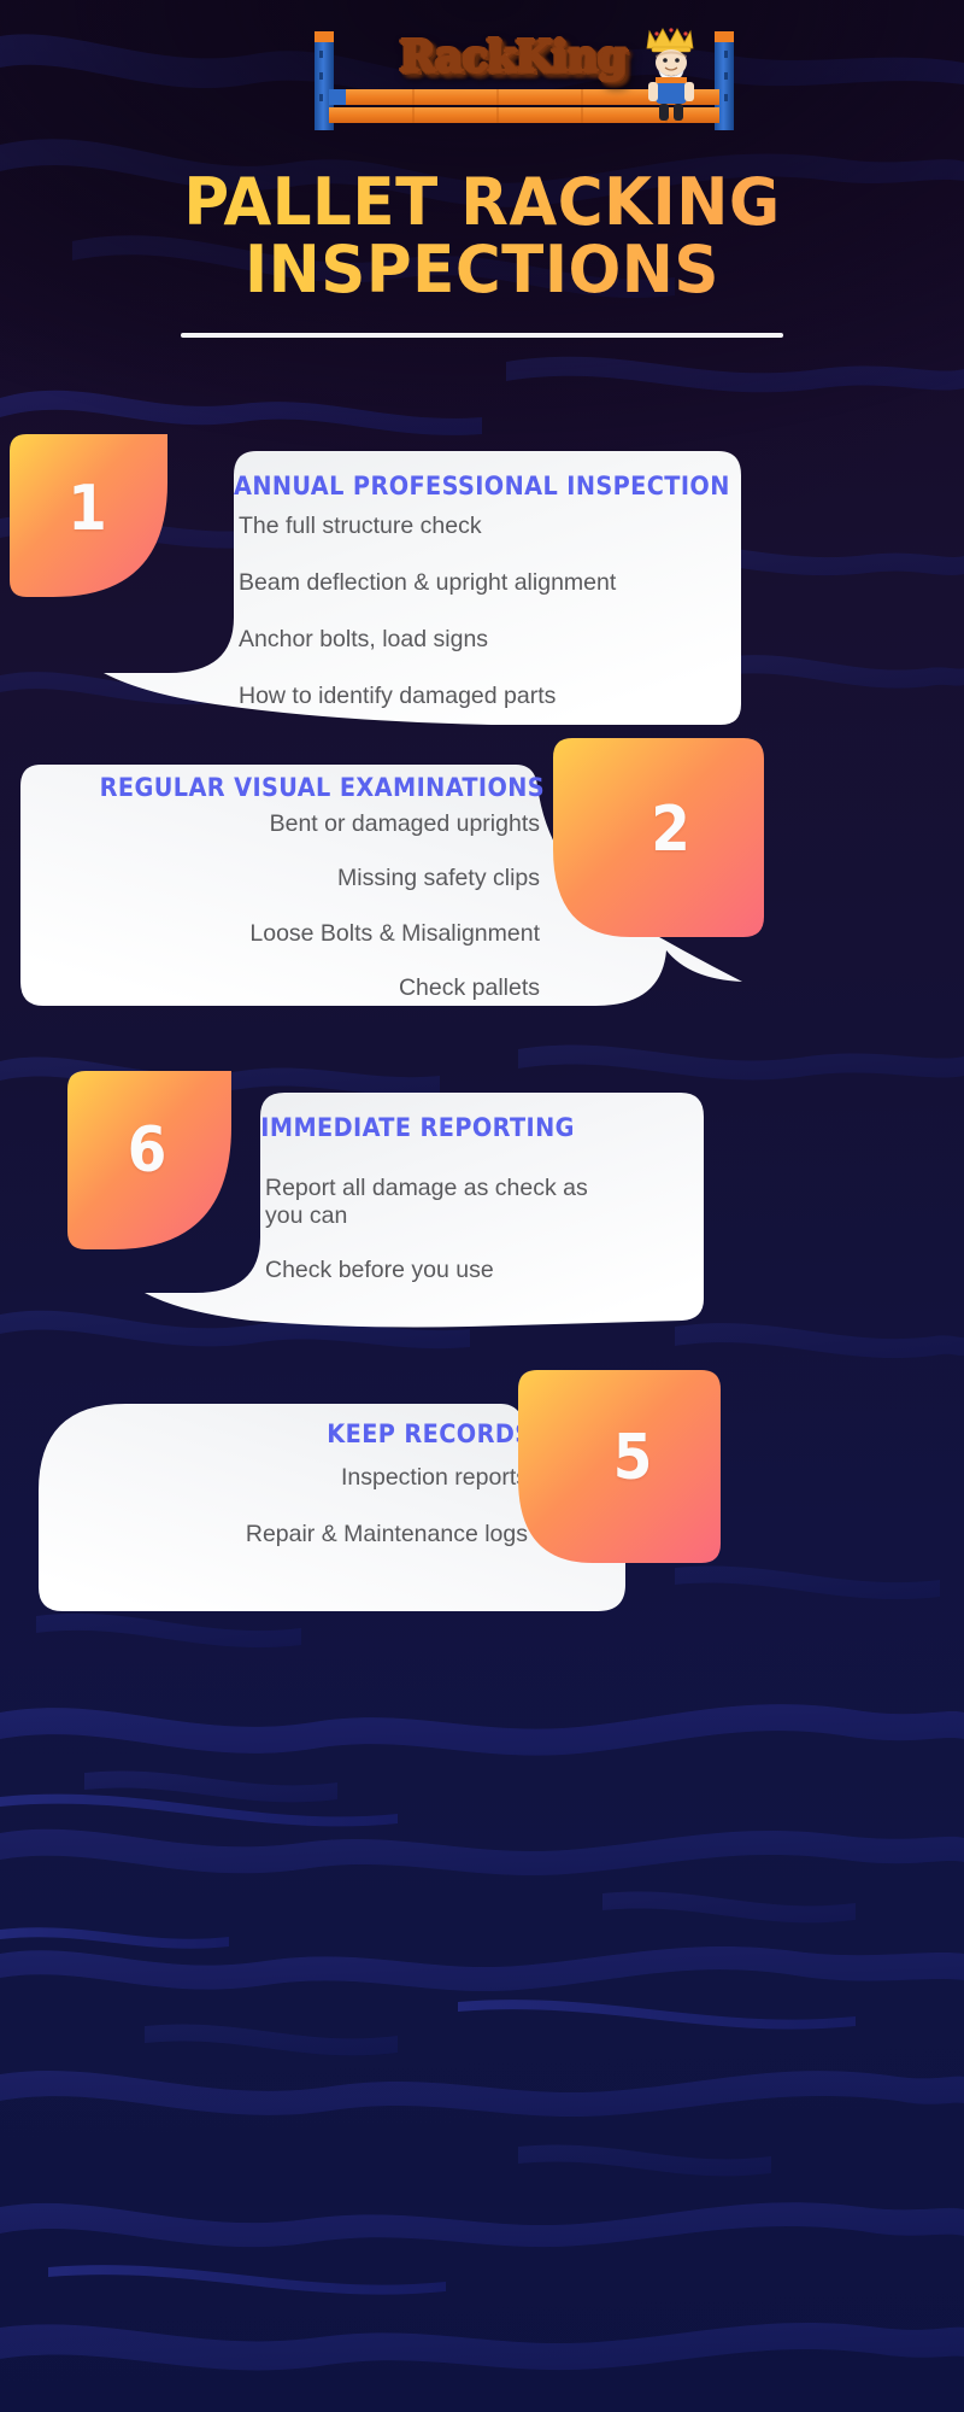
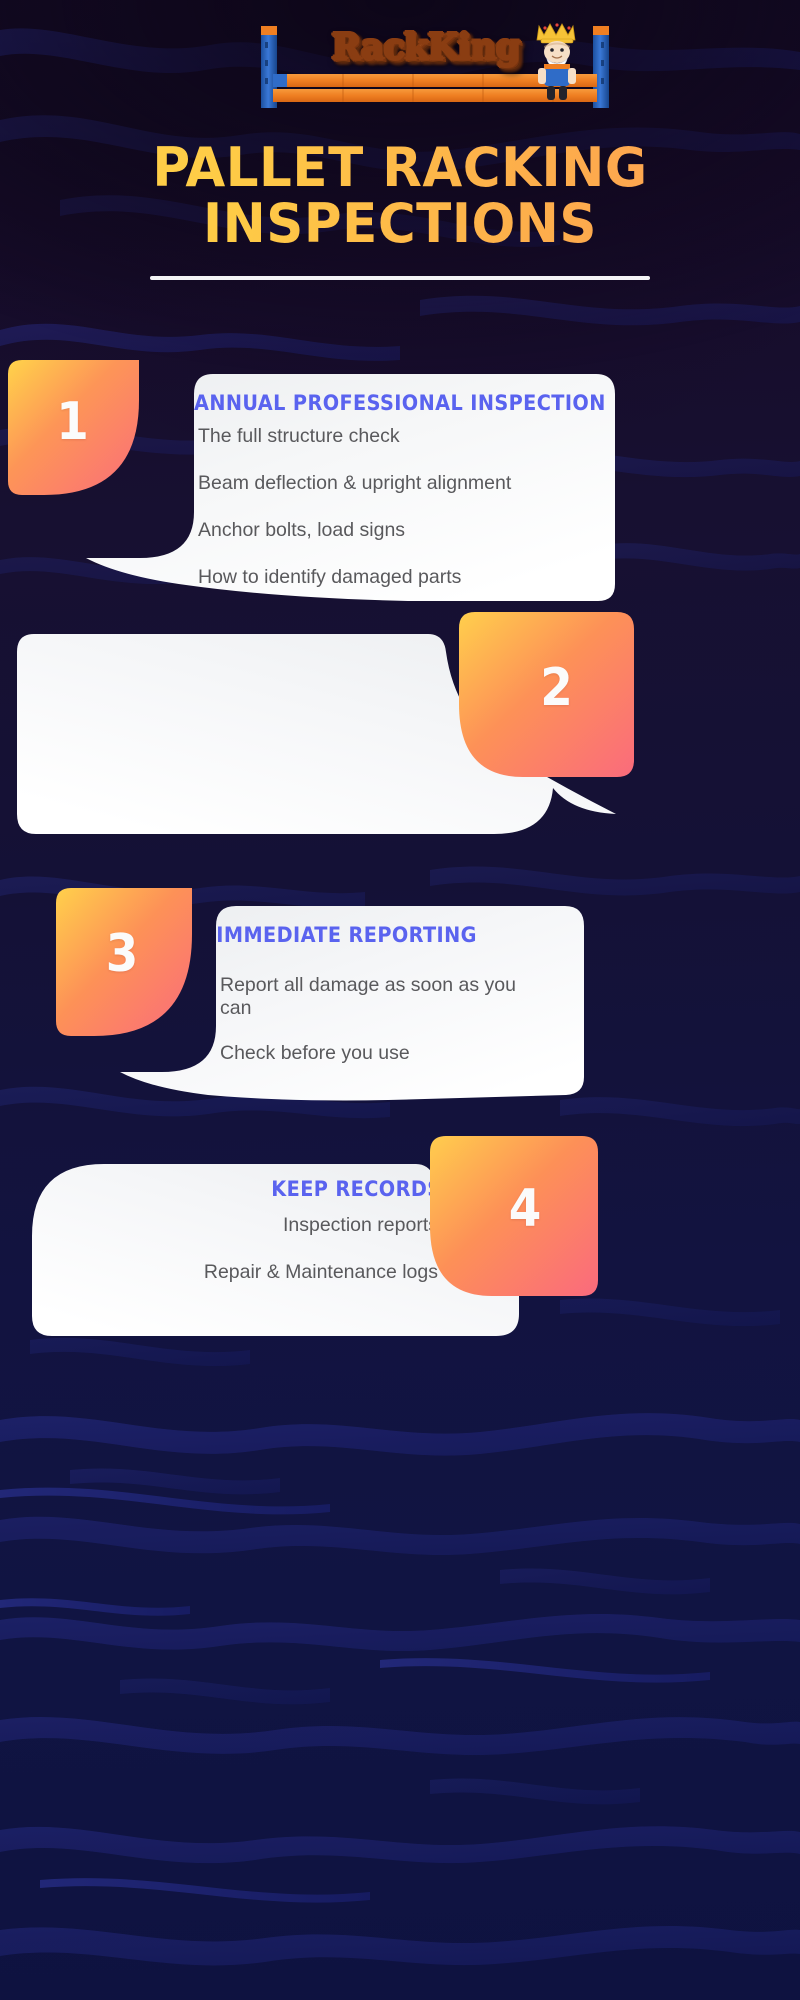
  RackKing
  PALLET RACKING
  INSPECTIONS
  ANNUAL PROFESSIONAL INSPECTION
  The full structure check
  Beam deflection & upright alignment
  Anchor bolts, load signs
  How to identify damaged parts
  1
- REGULAR VISUAL EXAMINATIONS
- Bent or damaged uprights
- Missing safety clips
- Loose Bolts & Misalignment
- Check pallets
  2
  IMMEDIATE REPORTING
- Report all damage as check as you can
+ Report all damage as soon as you can
  Check before you use
- 6
+ 3
  KEEP RECORD
  Inspection report
  Repair & Maintenance logs
- 5
+ 4
